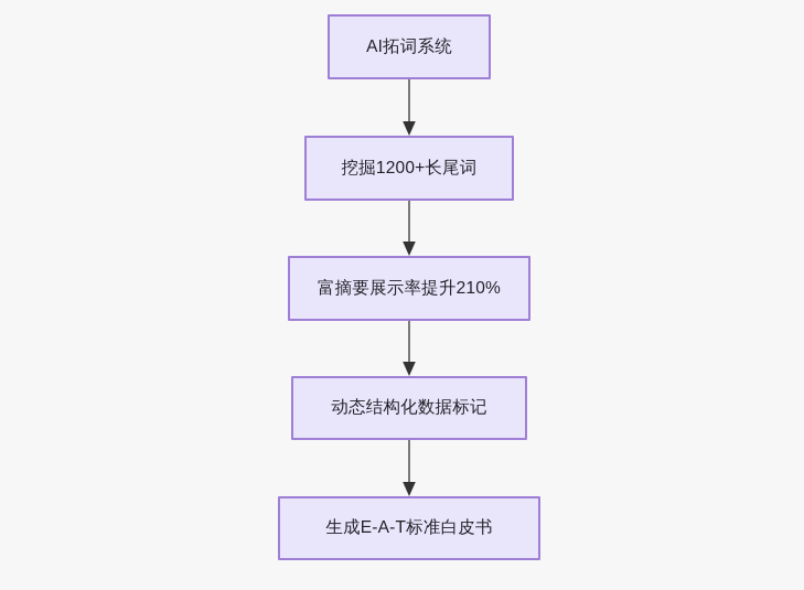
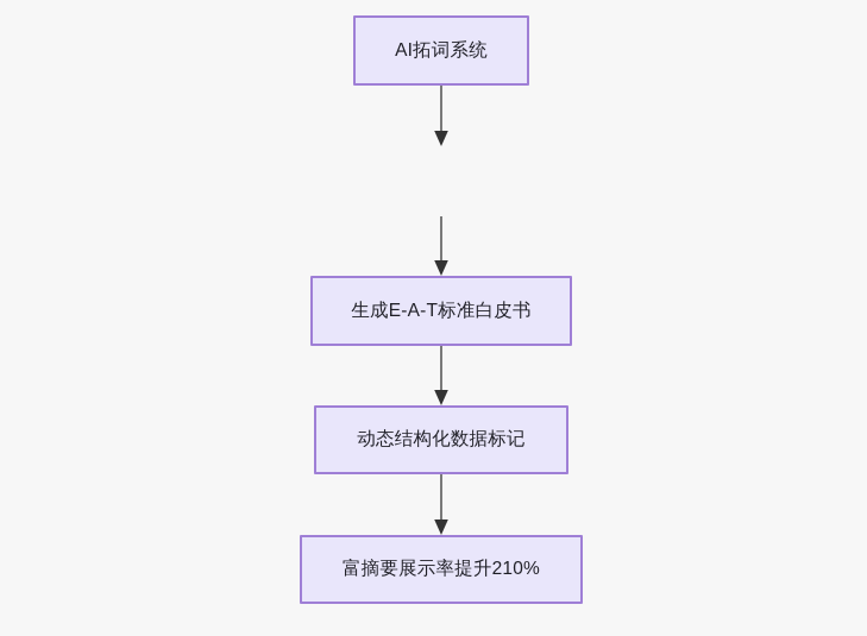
  AI拓词系统
- 挖掘1200+长尾词
- 富摘要展示率提升210%
+ 生成E-A-T标准白皮书
  动态结构化数据标记
- 生成E-A-T标准白皮书
+ 富摘要展示率提升210%
